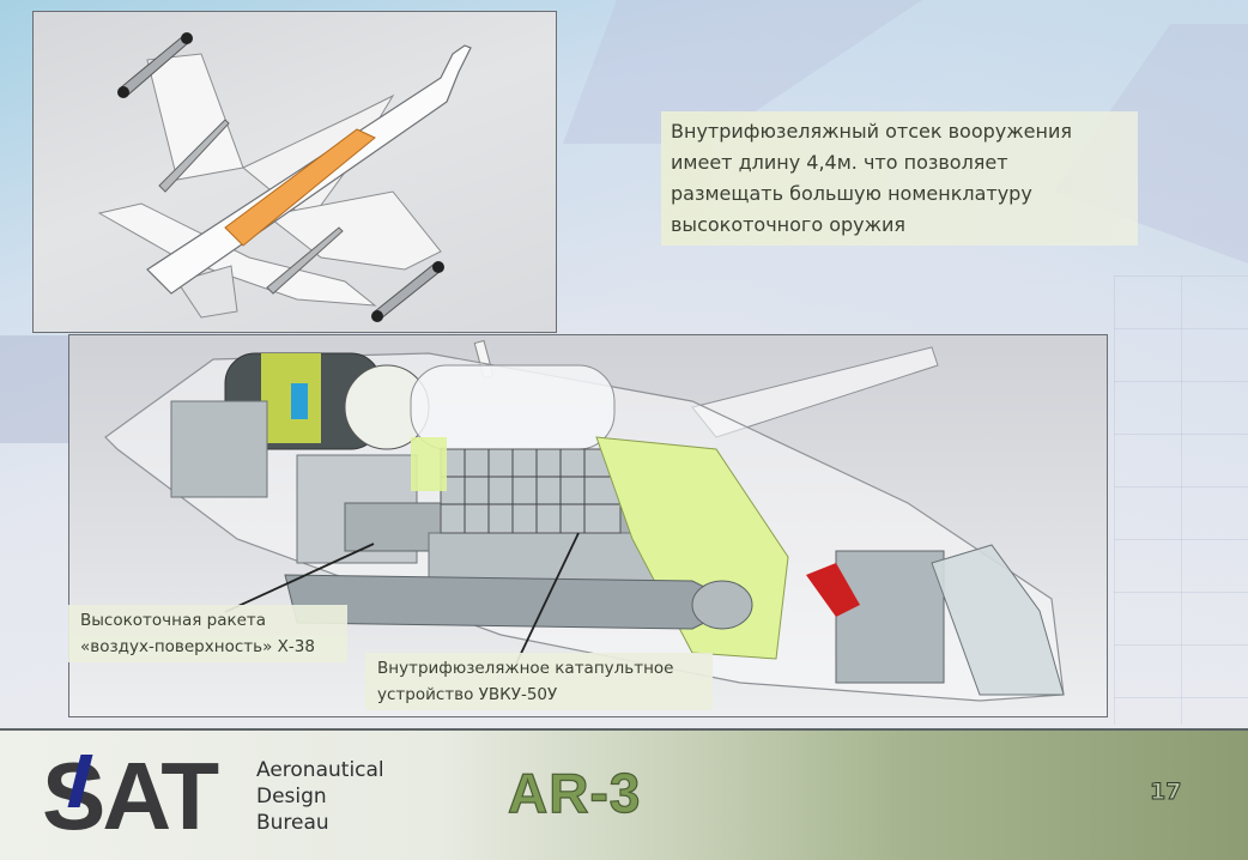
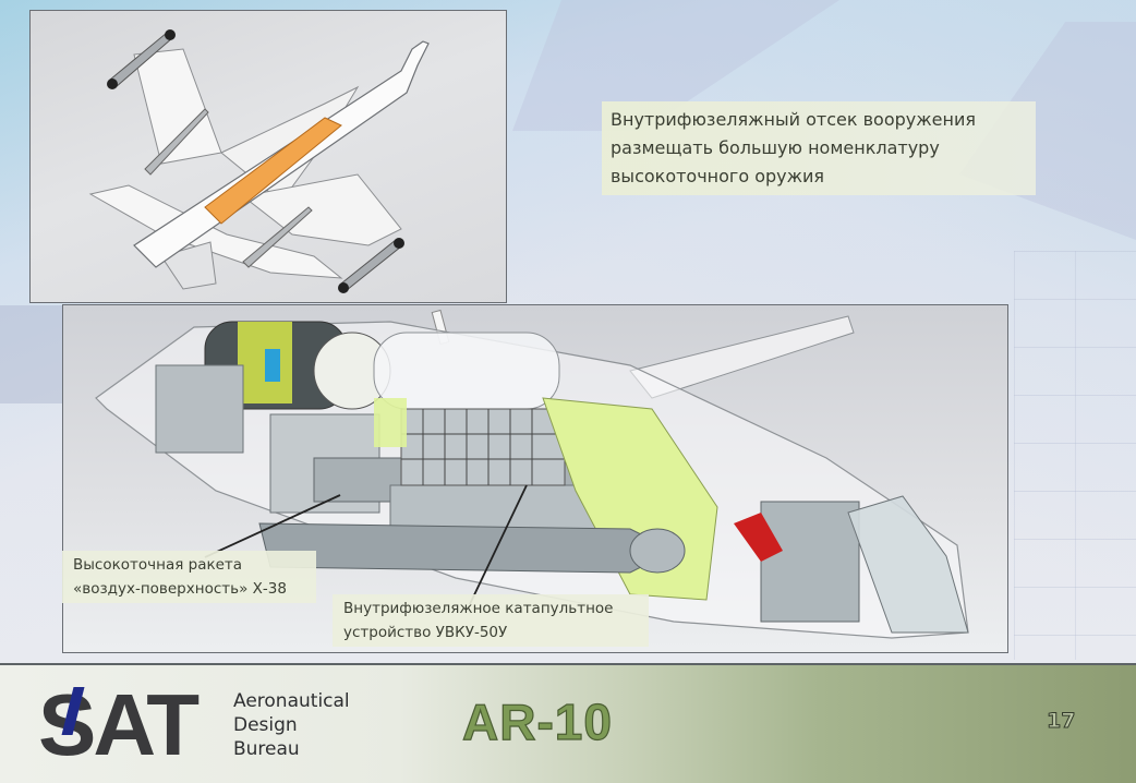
  Внутрифюзеляжный отсек вооружения
- имеет длину 4,4м. что позволяет
  размещать большую номенклатуру
  высокоточного оружия
  Высокоточная ракета
  «воздух-поверхность» Х-38
  Внутрифюзеляжное катапультное
  устройство УВКУ-50У
  Aeronautical
  Design
  Bureau
- AR-3
+ AR-10
  17
